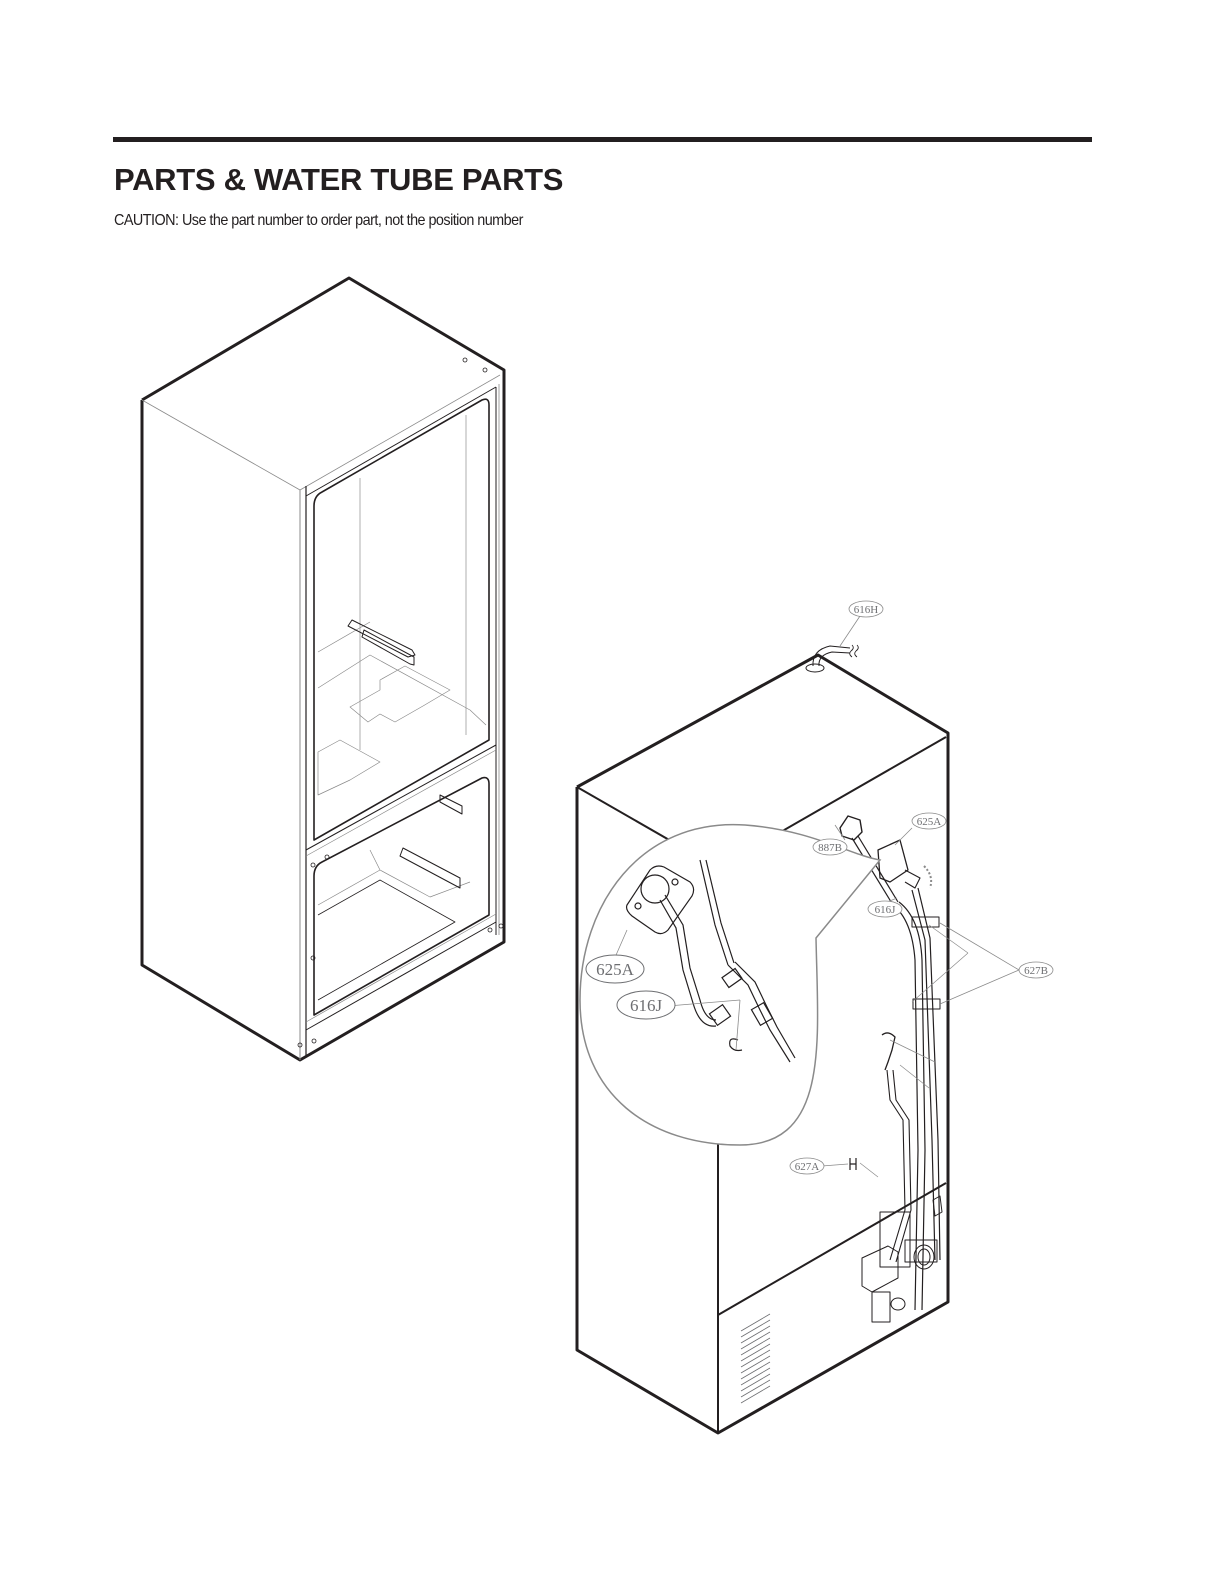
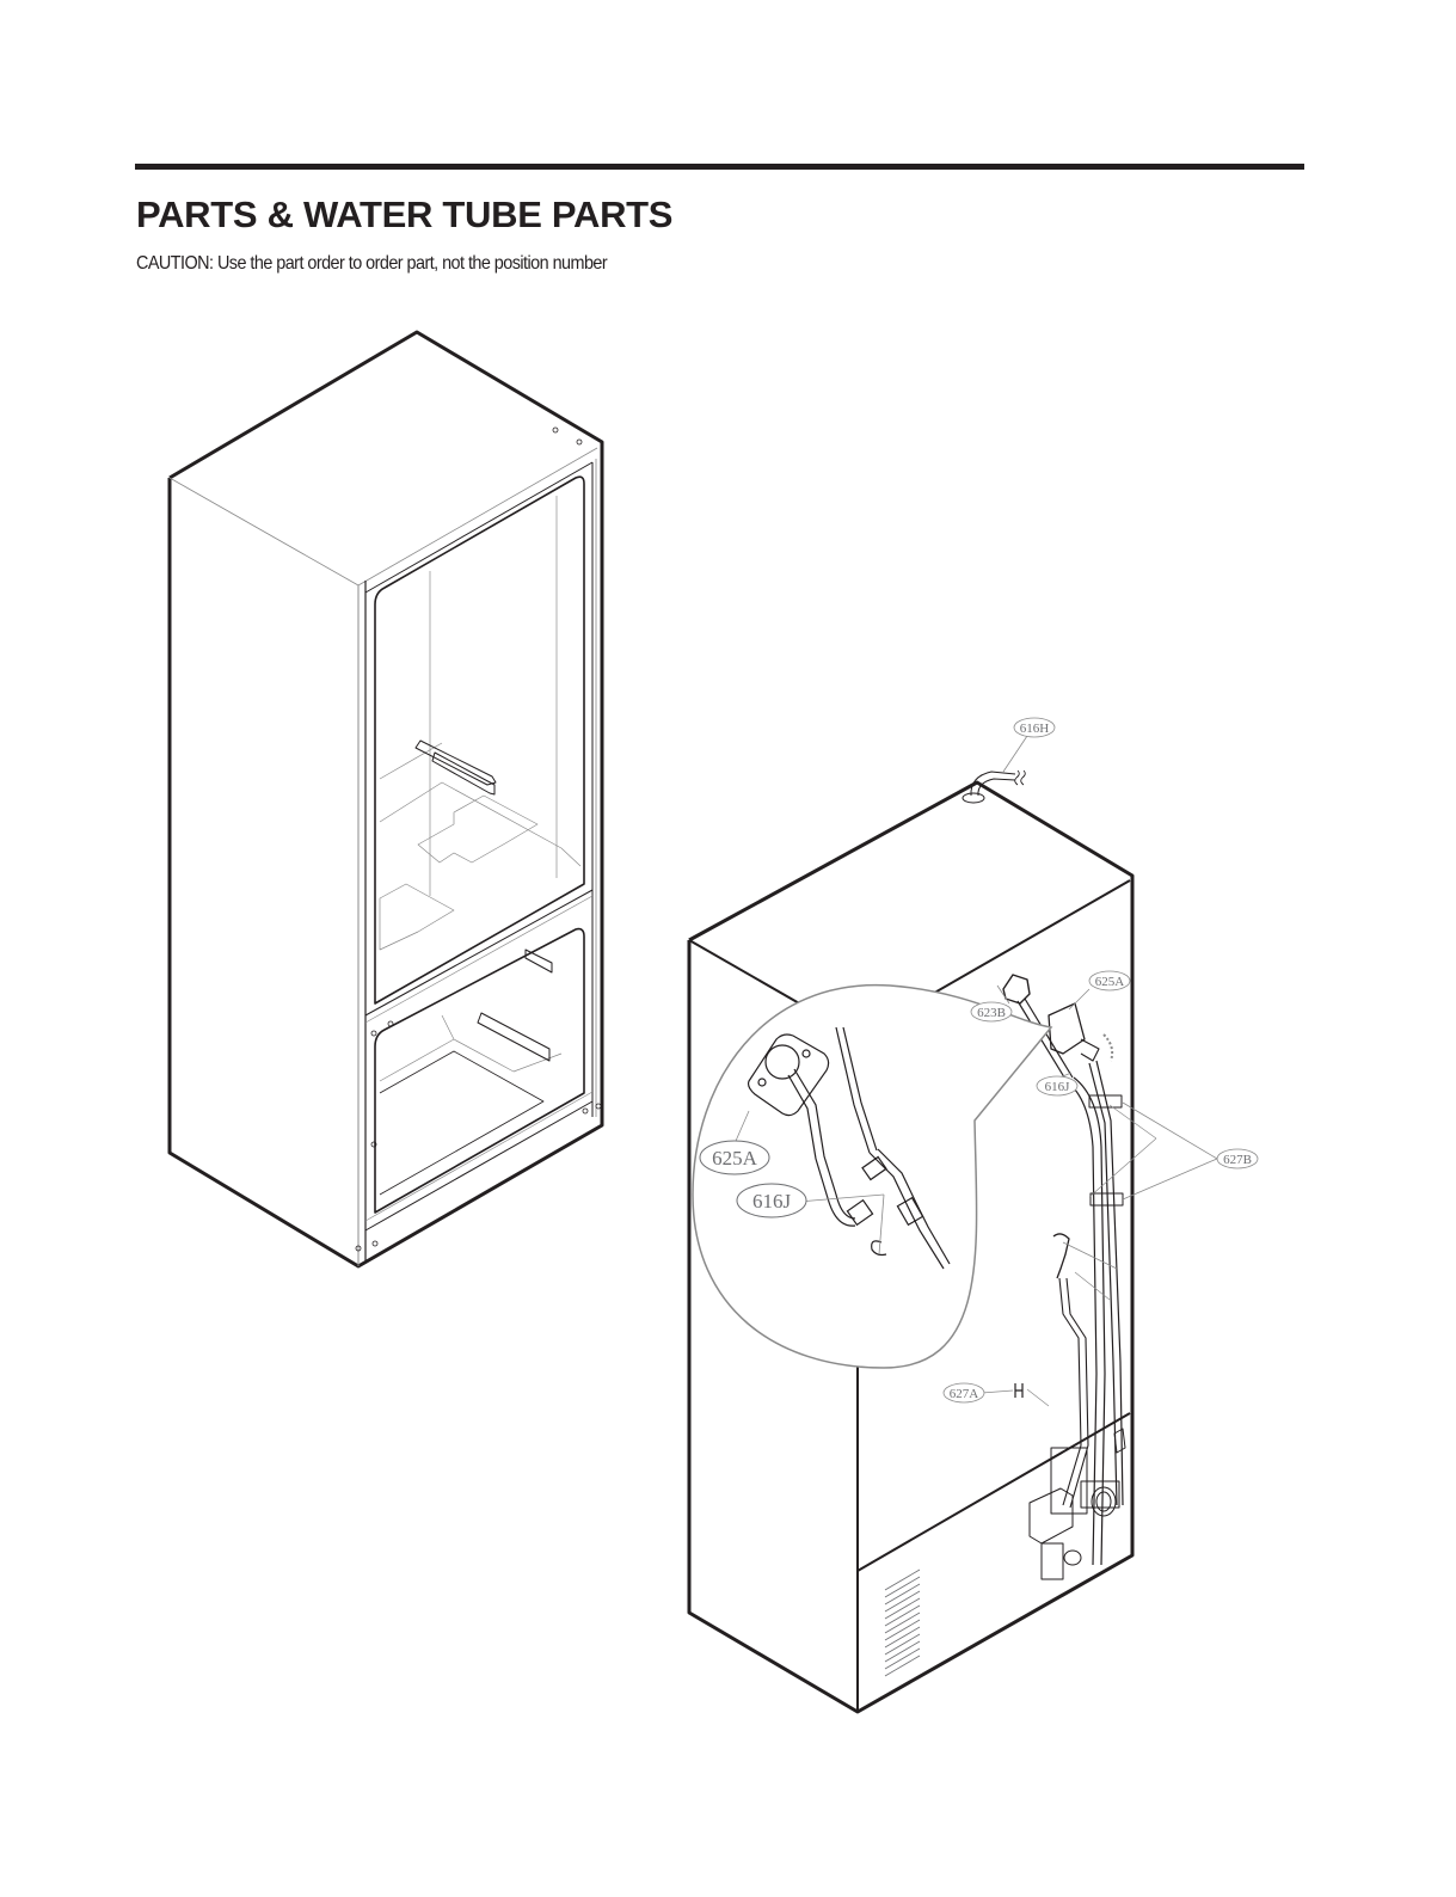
  PARTS & WATER TUBE PARTS
- CAUTION: Use the part number to order part, not the position number
+ CAUTION: Use the part order to order part, not the position number
  616H
- 887B
+ 623B
  625A
  616J
  627B
  627A
  625A
  616J
